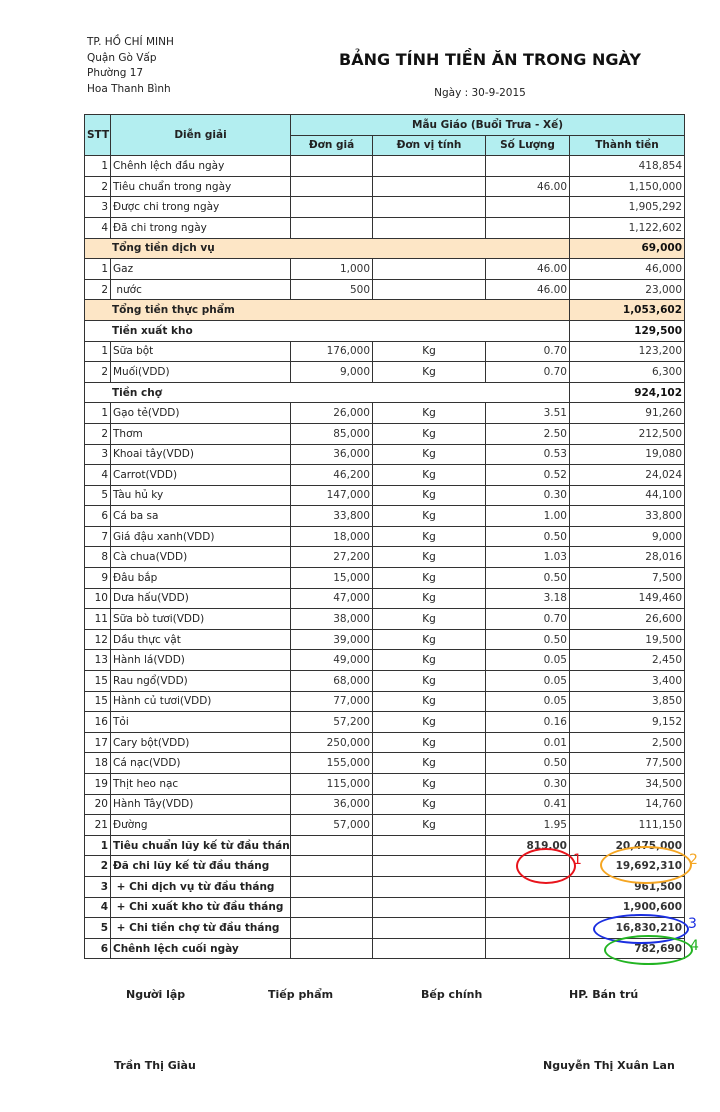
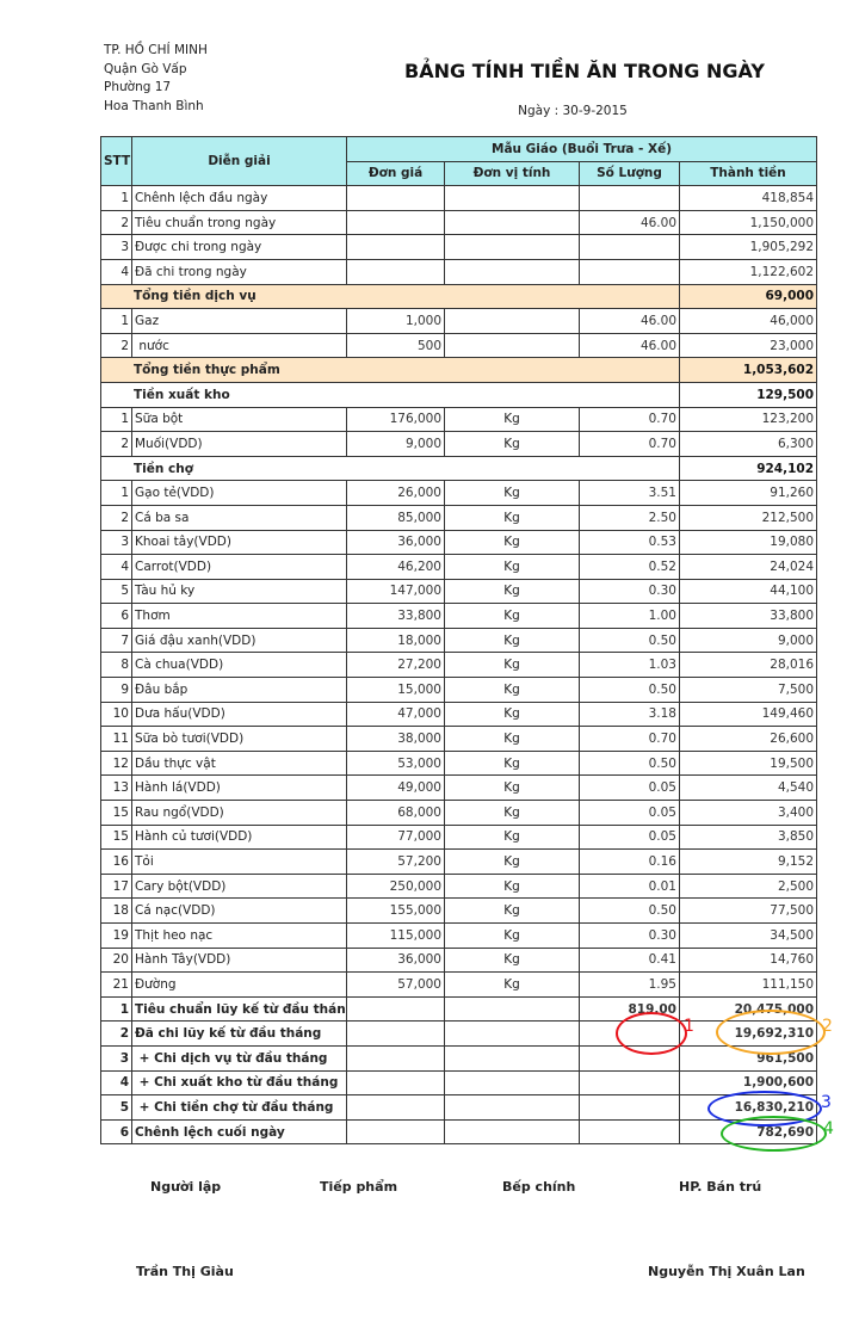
  TP. HỒ CHÍ MINH
  Quận Gò Vấp
  Phường 17
  Hoa Thanh Bình
  BẢNG TÍNH TIỀN ĂN TRONG NGÀY
  Ngày : 30-9-2015
  STT	Diễn giải	Mẫu Giáo (Buổi Trưa - Xế)
  Đơn giá	Đơn vị tính	Số Lượng	Thành tiền
  1	Chênh lệch đầu ngày				418,854
  2	Tiêu chuẩn trong ngày			46.00	1,150,000
  3	Được chi trong ngày				1,905,292
  4	Đã chi trong ngày				1,122,602
  Tổng tiền dịch vụ	69,000
  1	Gaz	1,000		46.00	46,000
  2	nước	500		46.00	23,000
  Tổng tiền thực phẩm	1,053,602
  Tiền xuất kho	129,500
  1	Sữa bột	176,000	Kg	0.70	123,200
  2	Muối(VDD)	9,000	Kg	0.70	6,300
  Tiền chợ	924,102
  1	Gạo tẻ(VDD)	26,000	Kg	3.51	91,260
- 2	Thơm	85,000	Kg	2.50	212,500
+ 2	Cá ba sa	85,000	Kg	2.50	212,500
  3	Khoai tây(VDD)	36,000	Kg	0.53	19,080
  4	Carrot(VDD)	46,200	Kg	0.52	24,024
  5	Tàu hủ ky	147,000	Kg	0.30	44,100
- 6	Cá ba sa	33,800	Kg	1.00	33,800
+ 6	Thơm	33,800	Kg	1.00	33,800
  7	Giá đậu xanh(VDD)	18,000	Kg	0.50	9,000
  8	Cà chua(VDD)	27,200	Kg	1.03	28,016
  9	Đâu bắp	15,000	Kg	0.50	7,500
  10	Dưa hấu(VDD)	47,000	Kg	3.18	149,460
  11	Sữa bò tươi(VDD)	38,000	Kg	0.70	26,600
- 12	Dầu thực vật	39,000	Kg	0.50	19,500
+ 12	Dầu thực vật	53,000	Kg	0.50	19,500
- 13	Hành lá(VDD)	49,000	Kg	0.05	2,450
+ 13	Hành lá(VDD)	49,000	Kg	0.05	4,540
  15	Rau ngổ(VDD)	68,000	Kg	0.05	3,400
  15	Hành củ tươi(VDD)	77,000	Kg	0.05	3,850
  16	Tỏi	57,200	Kg	0.16	9,152
  17	Cary bột(VDD)	250,000	Kg	0.01	2,500
  18	Cá nạc(VDD)	155,000	Kg	0.50	77,500
  19	Thịt heo nạc	115,000	Kg	0.30	34,500
  20	Hành Tây(VDD)	36,000	Kg	0.41	14,760
  21	Đường	57,000	Kg	1.95	111,150
  1	Tiêu chuẩn lũy kế từ đầu thán			819.00	20,475,000
  2	Đã chi lũy kế từ đầu tháng				19,692,310
  3	+ Chi dịch vụ từ đầu tháng				961,500
  4	+ Chi xuất kho từ đầu tháng				1,900,600
  5	+ Chi tiền chợ từ đầu tháng				16,830,210
  6	Chênh lệch cuối ngày				782,690
  1
  2
  3
  4
  Người lập
  Tiếp phẩm
  Bếp chính
  HP. Bán trú
  Trần Thị Giàu
  Nguyễn Thị Xuân Lan
